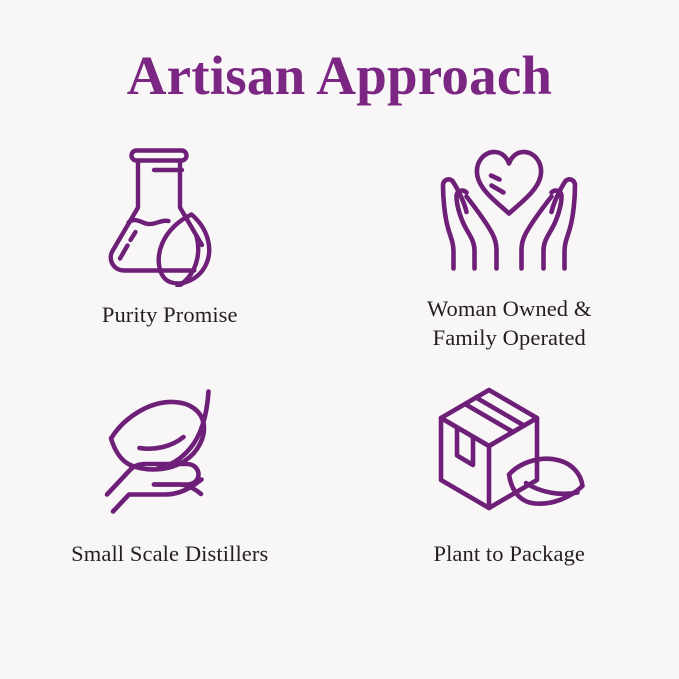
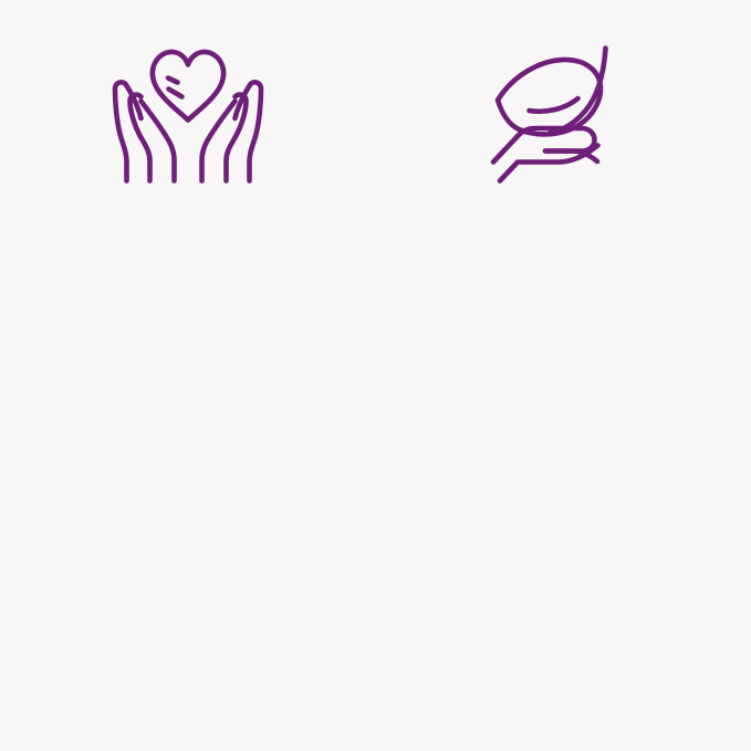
- Artisan Approach
- Purity Promise
- Woman Owned &
- Family Operated
- Small Scale Distillers
- Plant to Package
